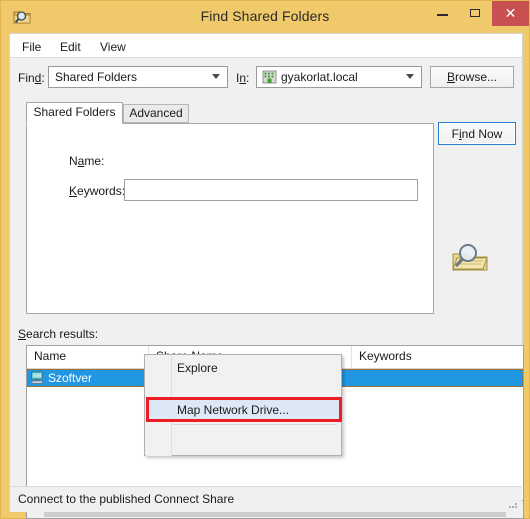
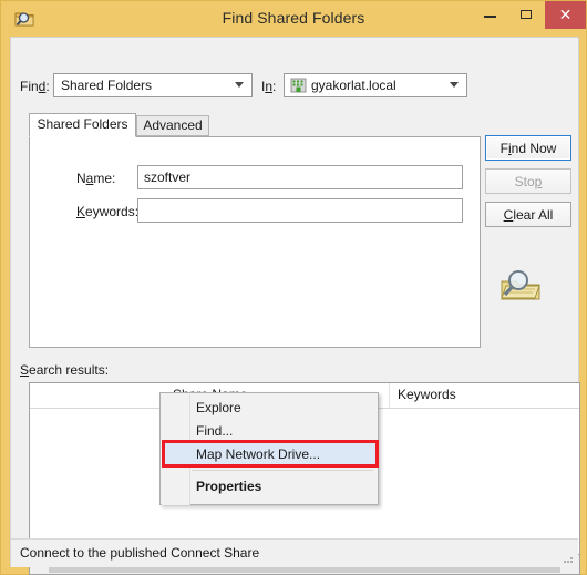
  Find Shared Folders
  ✕
- File
- Edit
- View
  Find:
  Shared Folders
  In:
  gyakorlat.local
- Browse...
  Shared Folders
  Advanced
  Name:
+ szoftver
  Keywords
  Find Now
+ Stop
+ Clear All
  Search results:
- Name
  Keywords
- Szoftver
  Connect to the published Connect Share
  Explore
+ Find...
  Map Network Drive...
+ Properties
